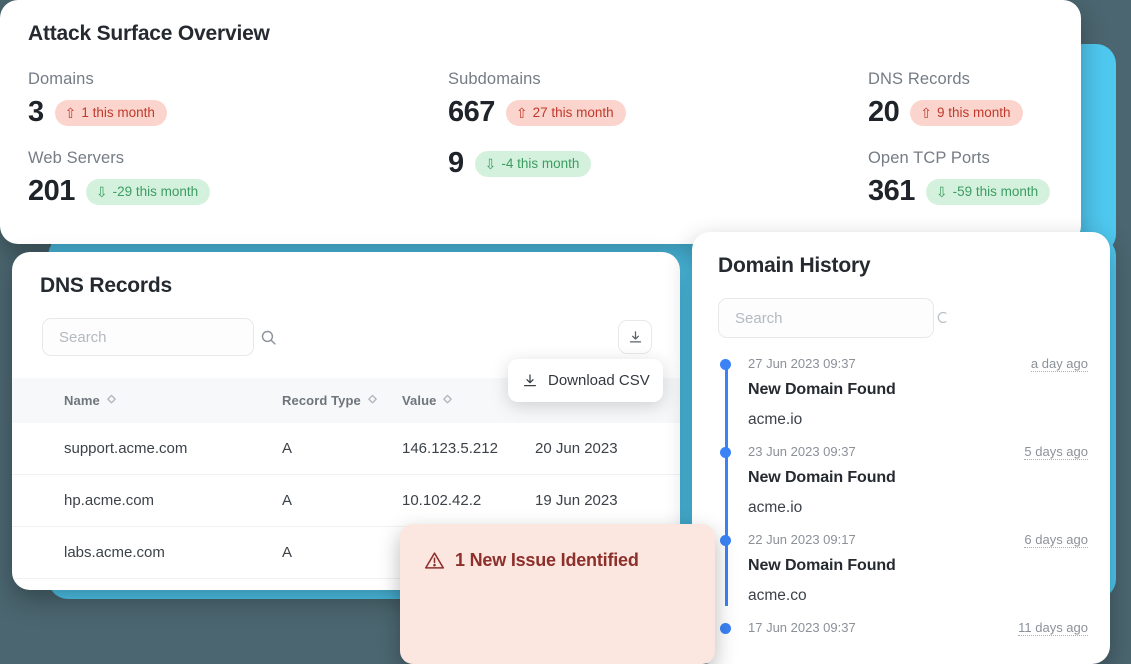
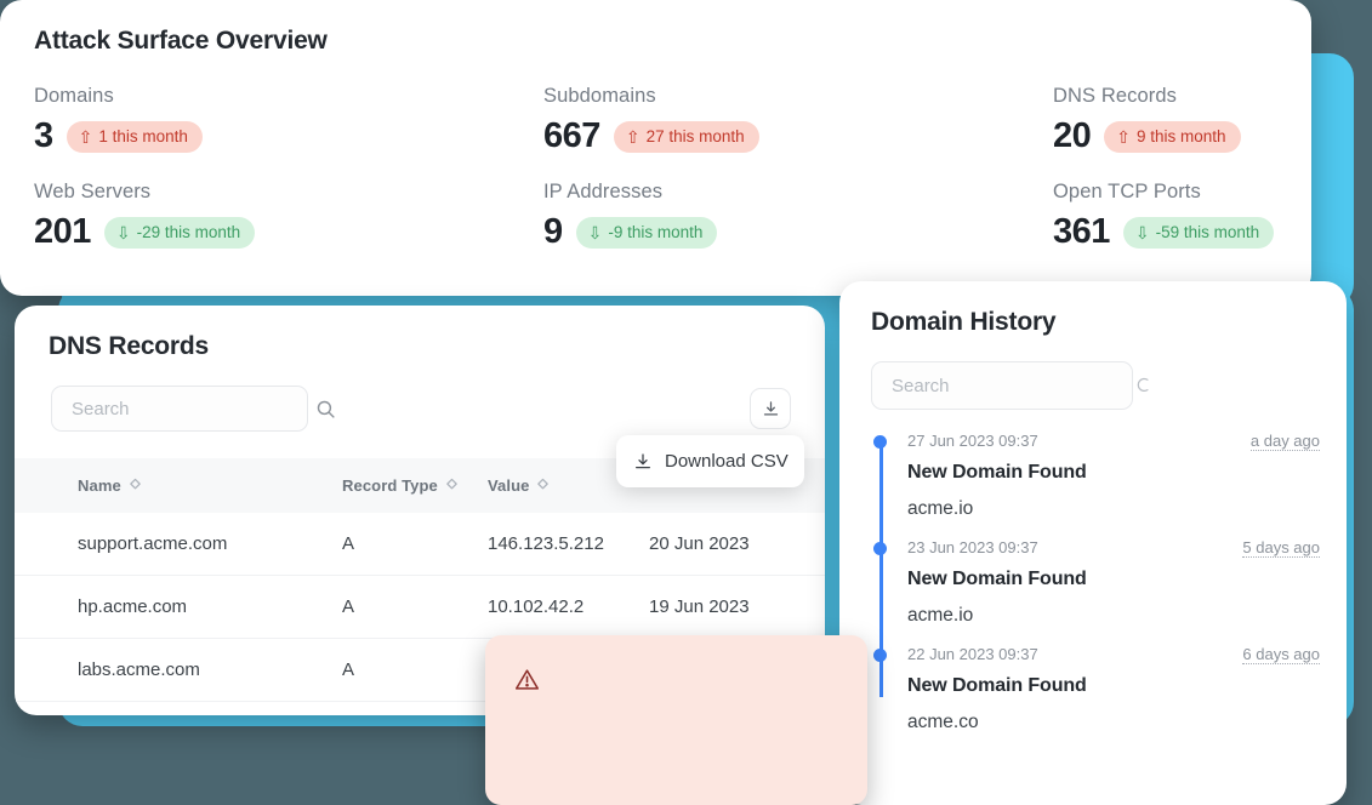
  Attack Surface Overview
  Domains
  3
  ⇧
  1 this month
  Subdomains
  667
  ⇧
  27 this month
  DNS Records
  20
  ⇧
  9 this month
  Web Servers
  201
  ⇩
  -29 this month
+ IP Addresses
  9
  ⇩
- -4 this month
+ -9 this month
  Open TCP Ports
  361
  ⇩
  -59 this month
  DNS Records
  Search
  Name	Record Type	Value
  support.acme.com	A	146.123.5.212	20 Jun 2023
  hp.acme.com	A	10.102.42.2	19 Jun 2023
  labs.acme.com	A
  Download CSV
  Domain History
  Search
  27 Jun 2023 09:37
  a day ago
  New Domain Found
  acme.io
  23 Jun 2023 09:37
  5 days ago
  New Domain Found
  acme.io
- 22 Jun 2023 09:17
+ 22 Jun 2023 09:37
  6 days ago
  New Domain Found
  acme.co
- 17 Jun 2023 09:37
- 11 days ago
- 1 New Issue Identified
